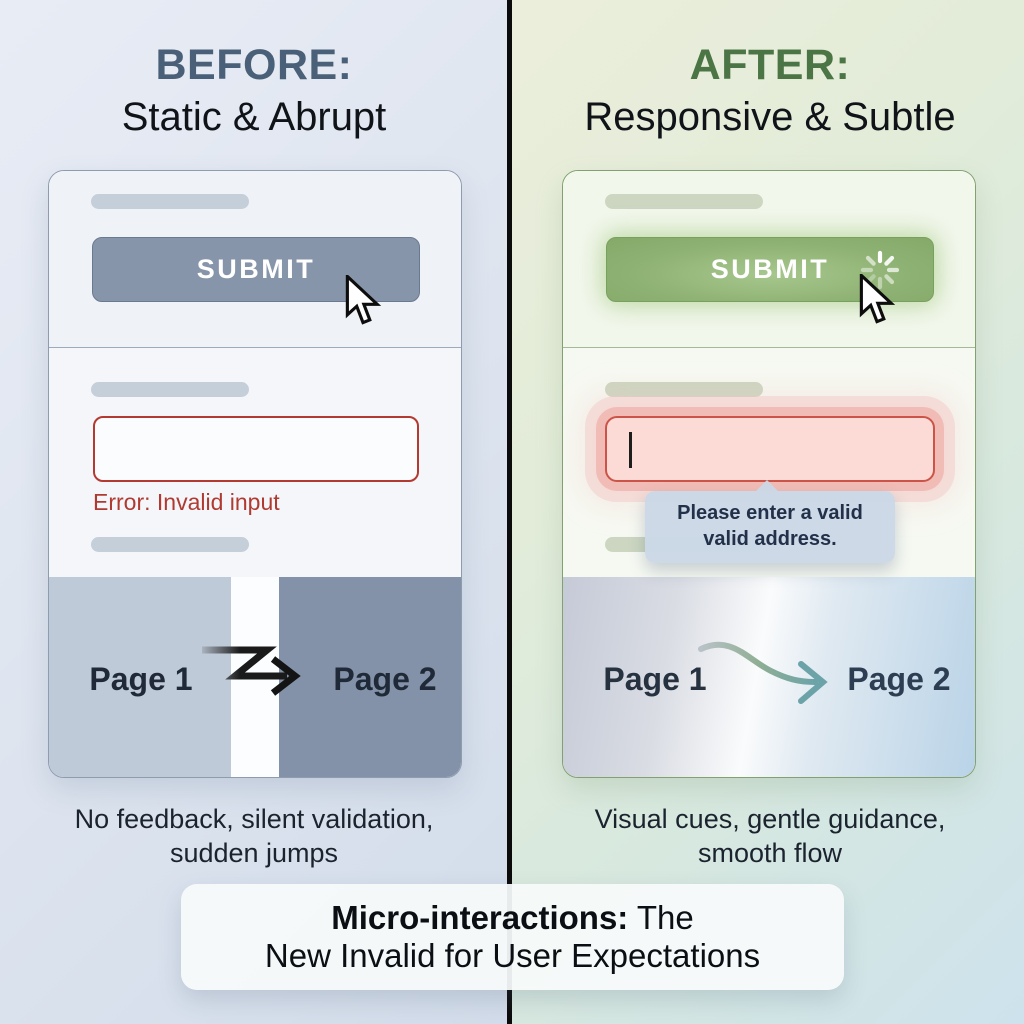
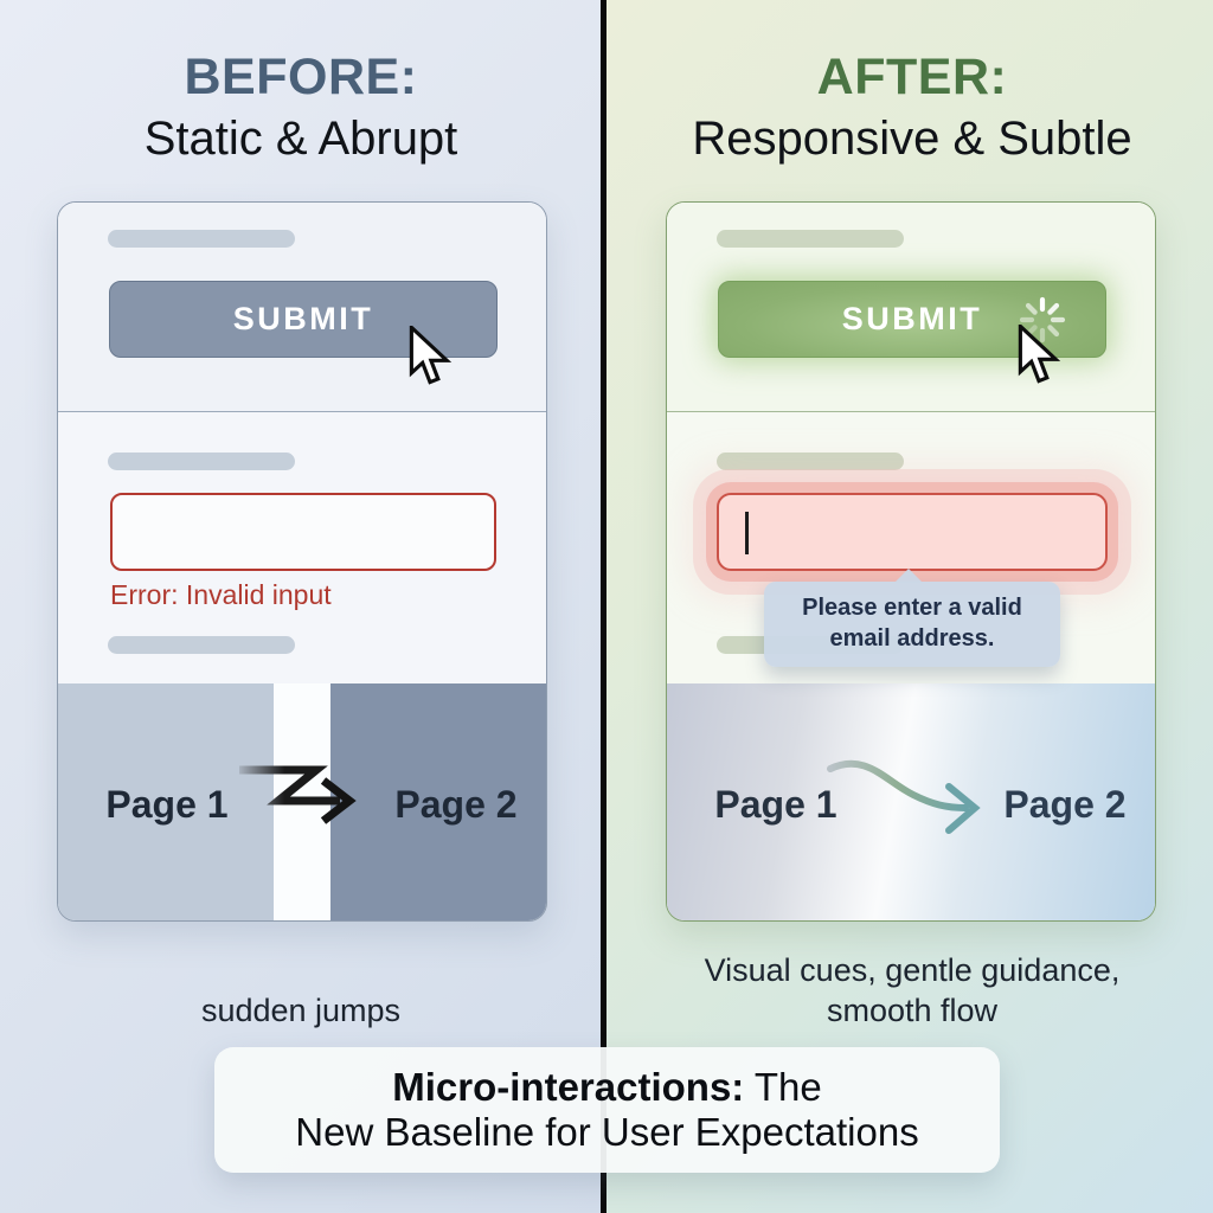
  BEFORE:
  Static & Abrupt
  SUBMIT
  Error: Invalid input
  Page 1
  Page 2
- No feedback, silent validation,
  sudden jumps
  AFTER:
  Responsive & Subtle
  SUBMIT
- Please enter a valid valid address.
+ Please enter a valid email address.
  Page 1
  Page 2
  Visual cues, gentle guidance,
  smooth flow
  Micro-interactions: The
- New Invalid for User Expectations
+ New Baseline for User Expectations
